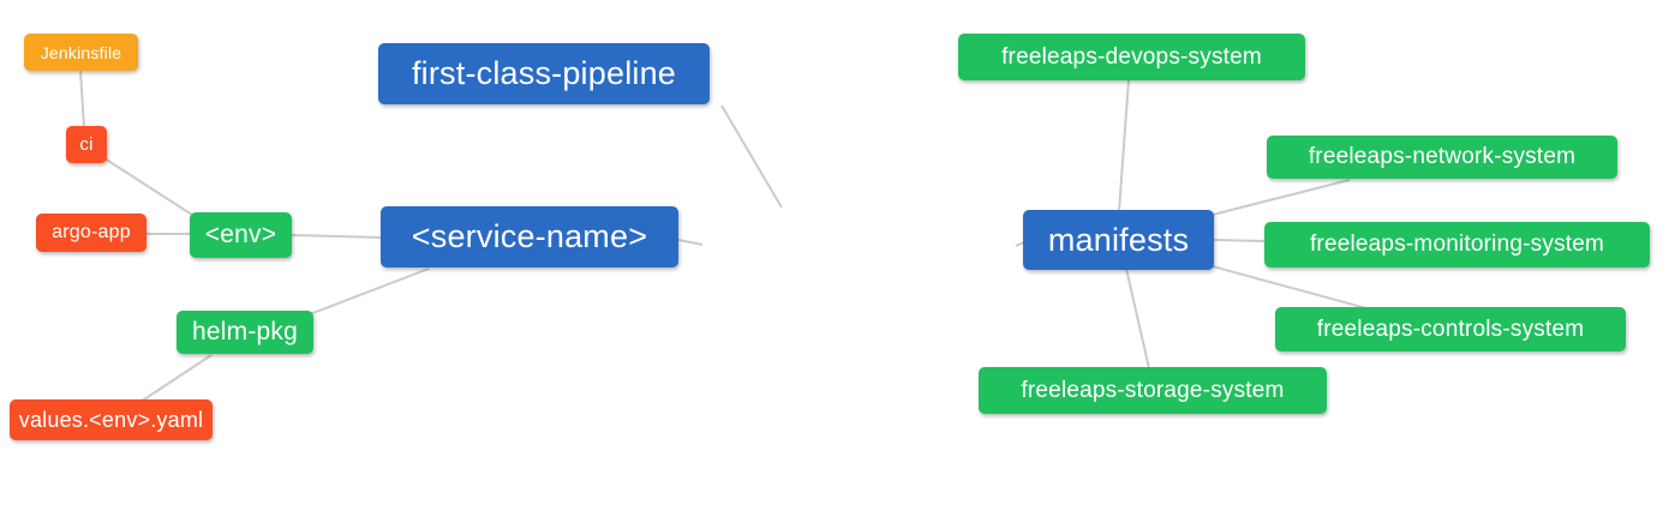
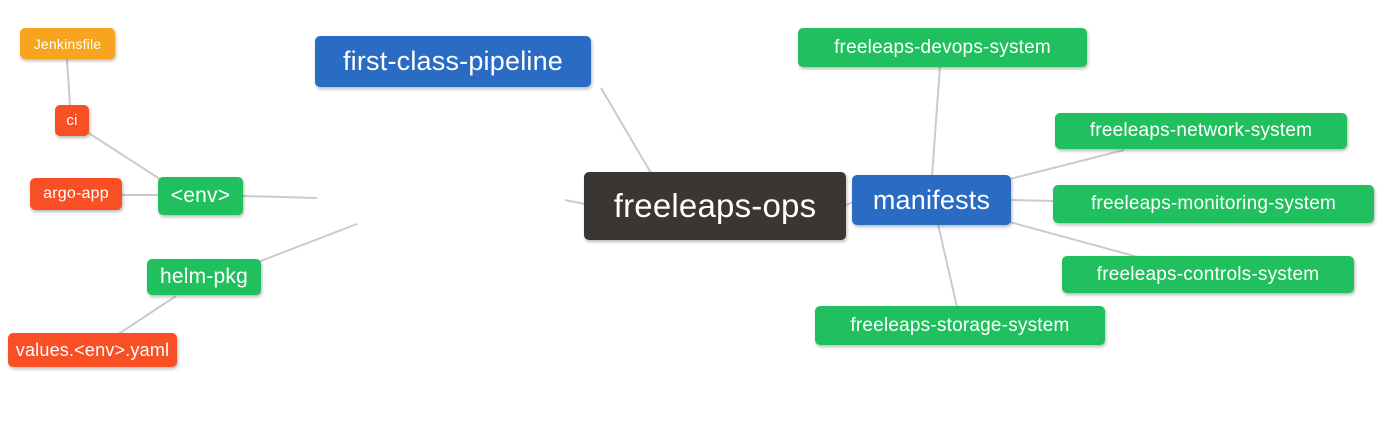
  Jenkinsfile
  ci
  argo-app
  <env>
- <service-name>
  first-class-pipeline
+ freeleaps-ops
  manifests
  freeleaps-devops-system
  freeleaps-network-system
  freeleaps-monitoring-system
  freeleaps-controls-system
  freeleaps-storage-system
  helm-pkg
  values.<env>.yaml
